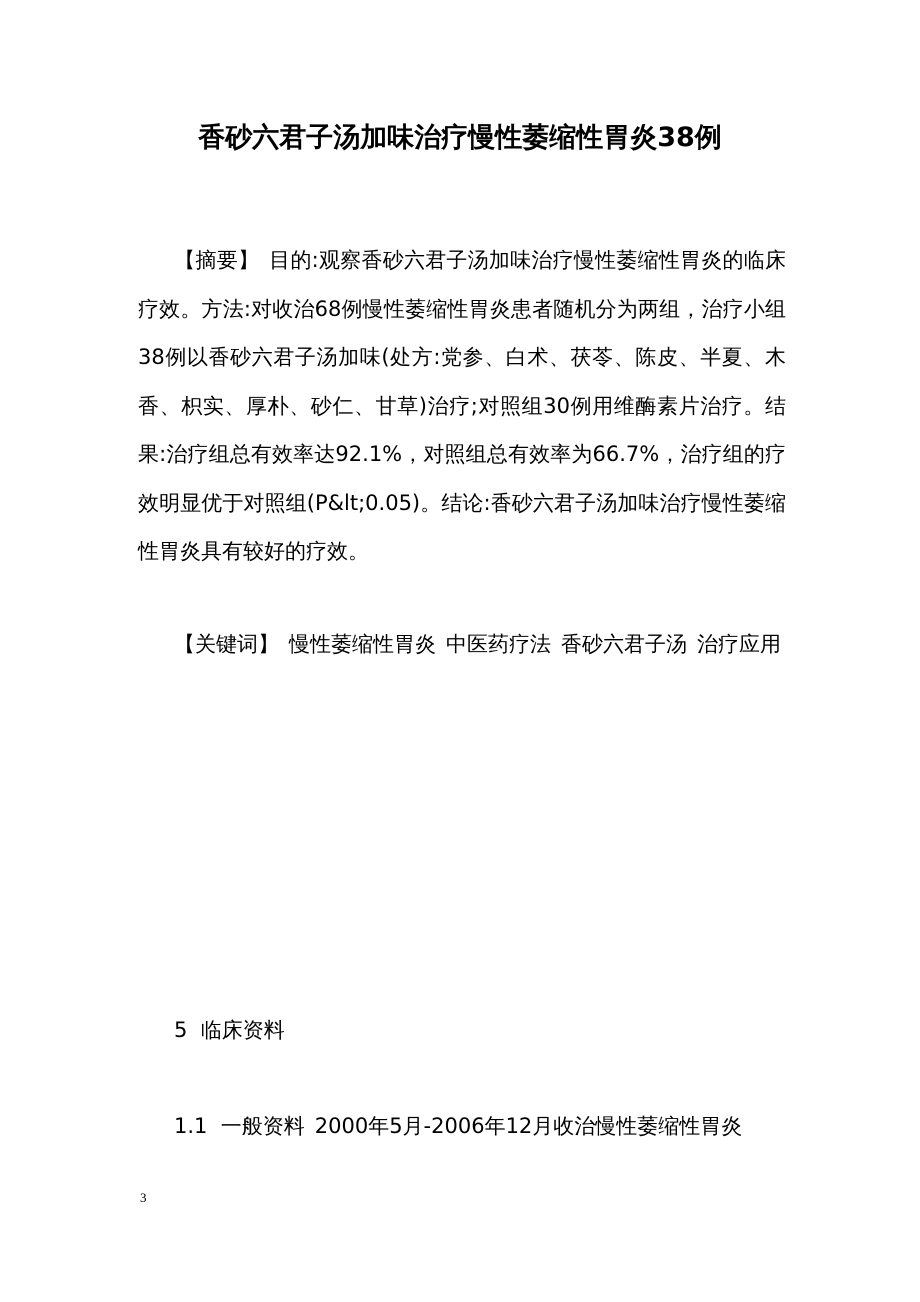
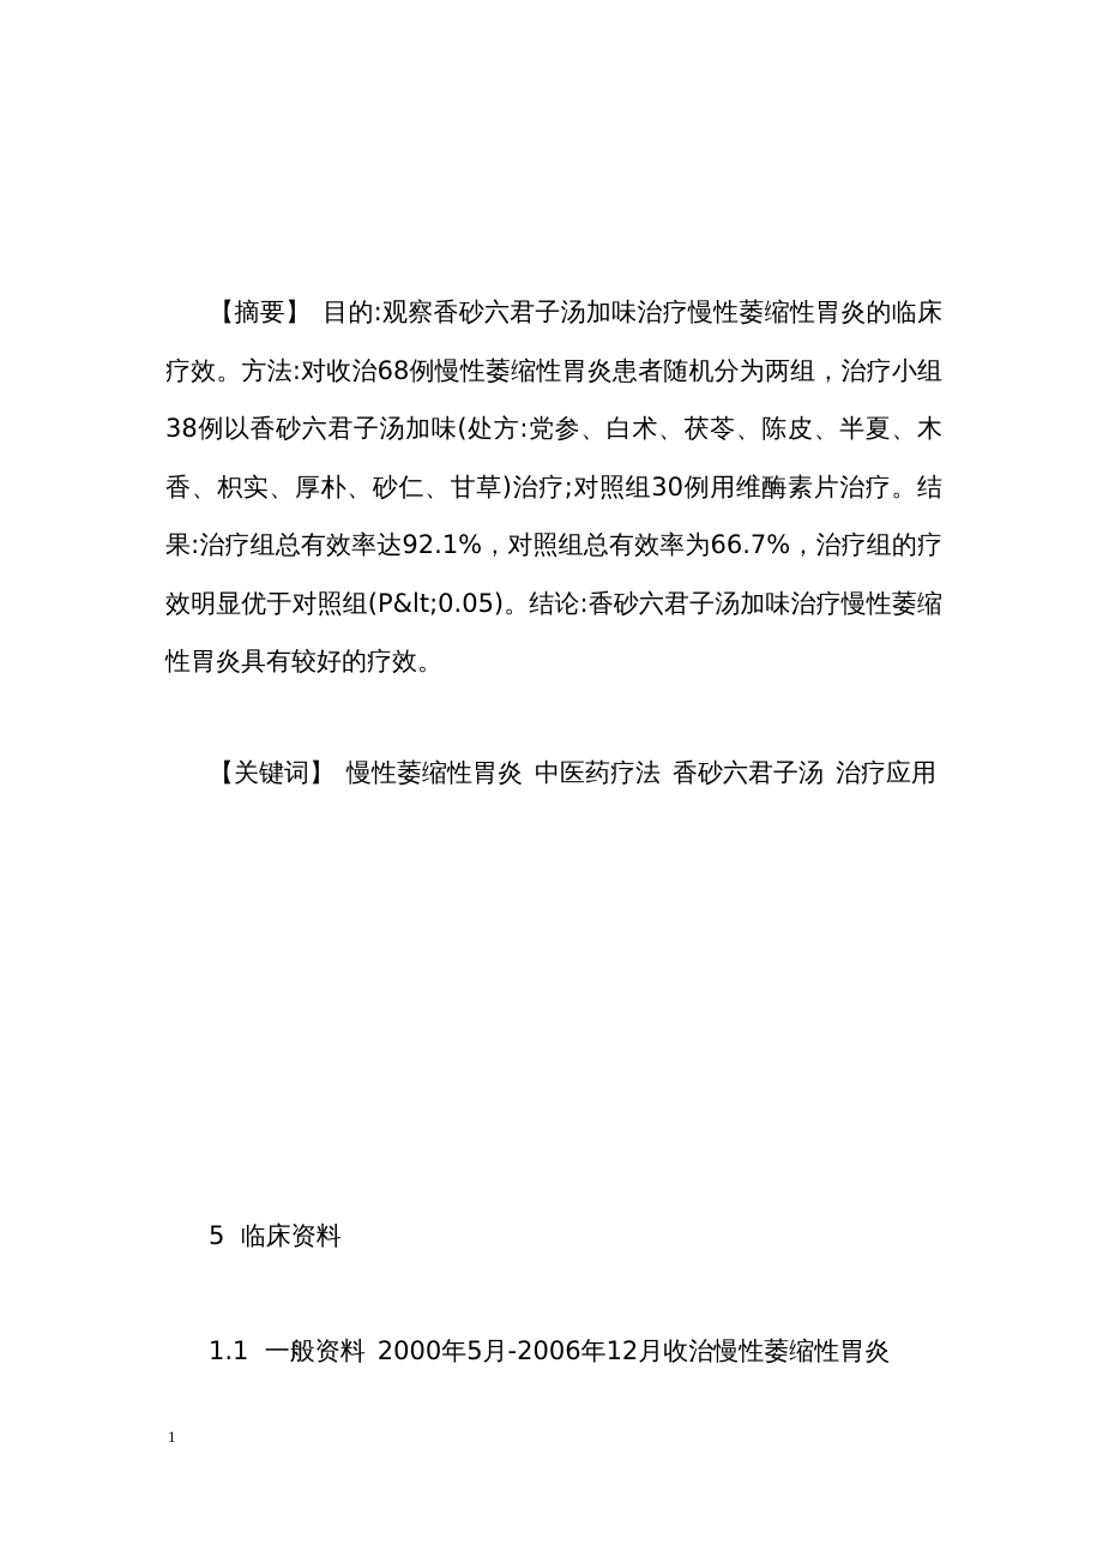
- 香砂六君子汤加味治疗慢性萎缩性胃炎38例
  【摘要】 目的:观察香砂六君子汤加味治疗慢性萎缩性胃炎的临床疗效。方法:对收治68例慢性萎缩性胃炎患者随机分为两组，治疗小组38例以香砂六君子汤加味(处方:党参、白术、茯苓、陈皮、半夏、木香、枳实、厚朴、砂仁、甘草)治疗;对照组30例用维酶素片治疗。结果:治疗组总有效率达92.1%，对照组总有效率为66.7%，治疗组的疗效明显优于对照组(P&lt;0.05)。结论:香砂六君子汤加味治疗慢性萎缩性胃炎具有较好的疗效。
  【关键词】 慢性萎缩性胃炎 中医药疗法 香砂六君子汤 治疗应用
  5 临床资料
  1.1 一般资料 2000年5月-2006年12月收治慢性萎缩性胃炎
- 3
+ 1
